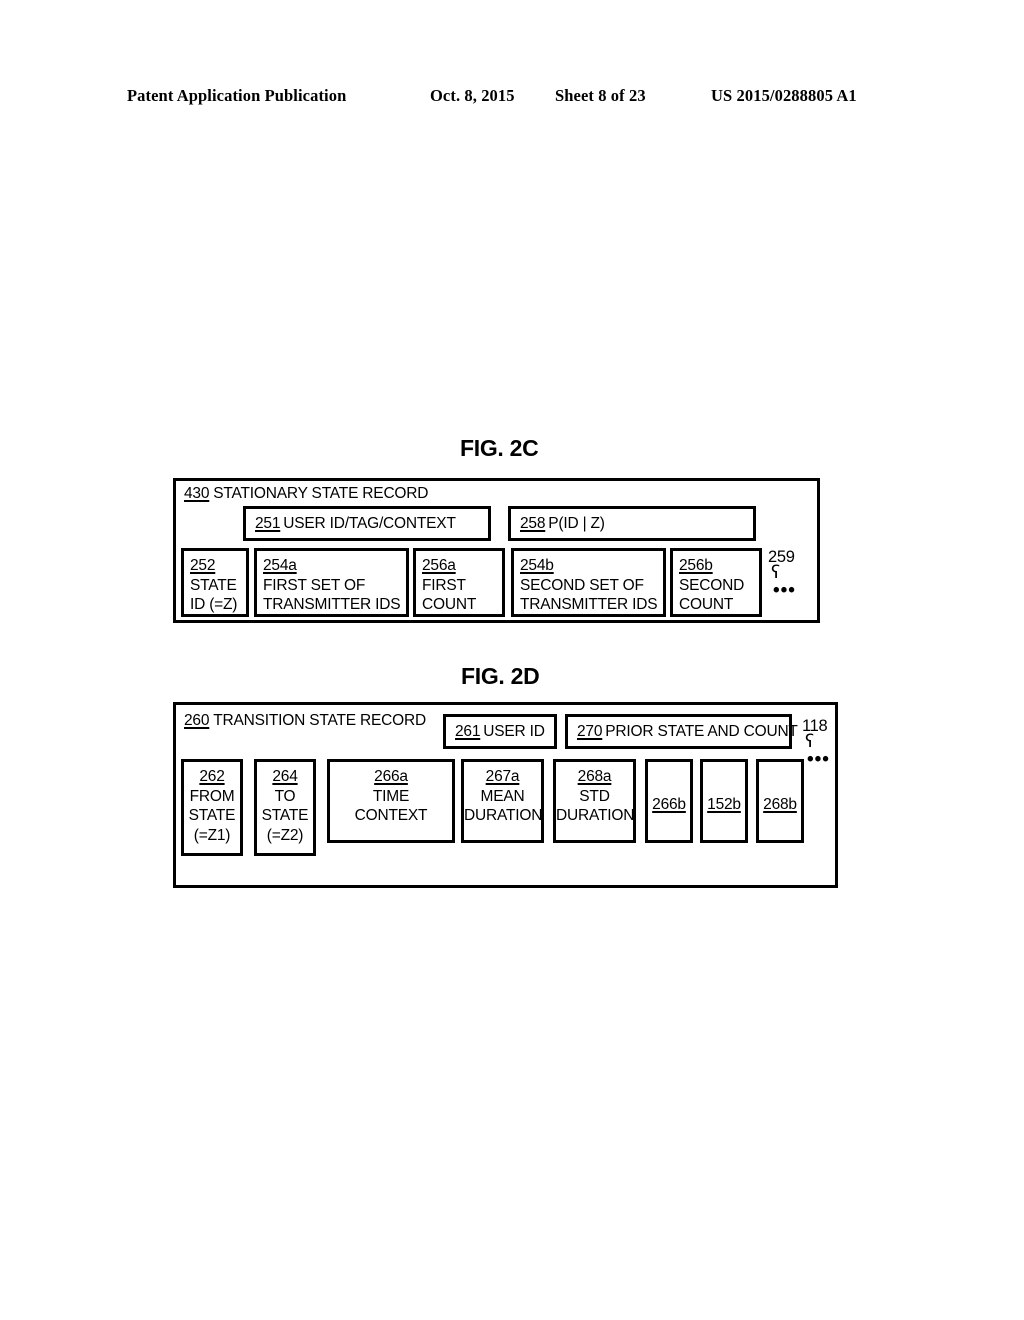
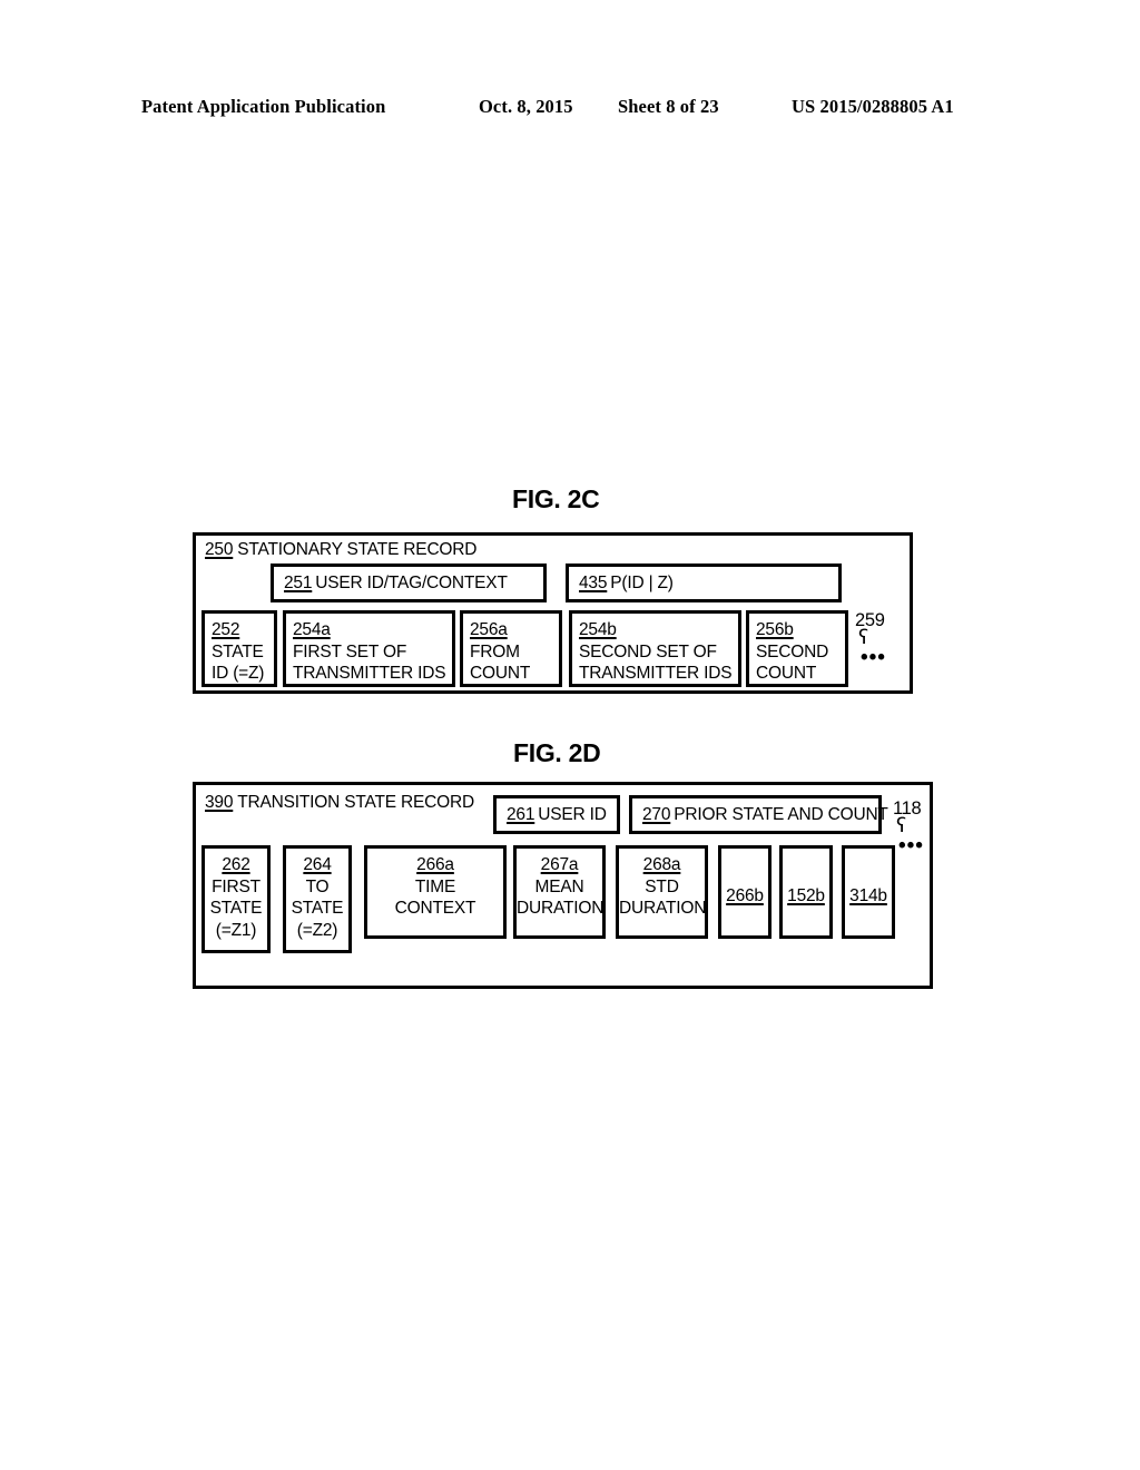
  Patent Application Publication
  Oct. 8, 2015
  Sheet 8 of 23
  US 2015/0288805 A1
  FIG. 2C
- 430 STATIONARY STATE RECORD
+ 250 STATIONARY STATE RECORD
  251 USER ID/TAG/CONTEXT
- 258 P(ID | Z)
+ 435 P(ID | Z)
  252
  STATE
  ID (=Z)
  254a
  FIRST SET OF
  TRANSMITTER IDS
  256a
- FIRST
+ FROM
  COUNT
  254b
  SECOND SET OF
  TRANSMITTER IDS
  256b
  SECOND
  COUNT
  259
  ʕ
  •••
  FIG. 2D
- 260 TRANSITION STATE RECORD
+ 390 TRANSITION STATE RECORD
  261 USER ID
  270 PRIOR STATE AND COUNT
  262
- FROM
+ FIRST
  STATE
  (=Z1)
  264
  TO
  STATE
  (=Z2)
  266a
  TIME
  CONTEXT
  267a
  MEAN
  DURATION
  268a
  STD
  DURATION
  266b
  152b
- 268b
+ 314b
  118
  ʕ
  •••
